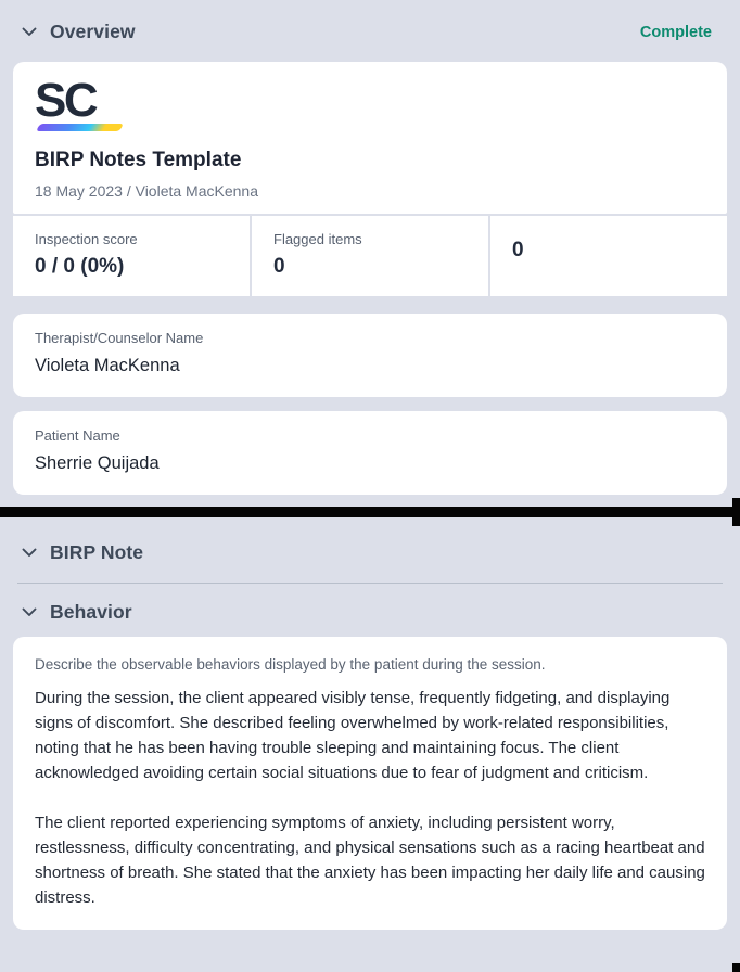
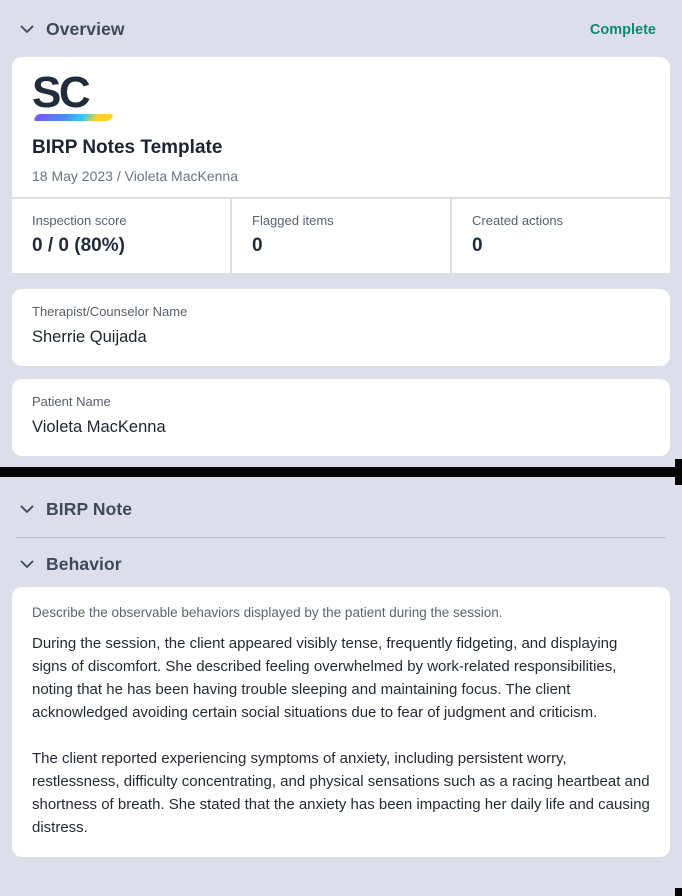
  Overview
  Complete
  SC
  BIRP Notes Template
  18 May 2023 / Violeta MacKenna
  Inspection score
- 0 / 0 (0%)
+ 0 / 0 (80%)
  Flagged items
  0
+ Created actions
  0
  Therapist/Counselor Name
- Violeta MacKenna
+ Sherrie Quijada
  Patient Name
- Sherrie Quijada
+ Violeta MacKenna
  BIRP Note
  Behavior
  Describe the observable behaviors displayed by the patient during the session.
  During the session, the client appeared visibly tense, frequently fidgeting, and displaying signs of discomfort. She described feeling overwhelmed by work-related responsibilities, noting that he has been having trouble sleeping and maintaining focus. The client acknowledged avoiding certain social situations due to fear of judgment and criticism.
  The client reported experiencing symptoms of anxiety, including persistent worry, restlessness, difficulty concentrating, and physical sensations such as a racing heartbeat and shortness of breath. She stated that the anxiety has been impacting her daily life and causing distress.
